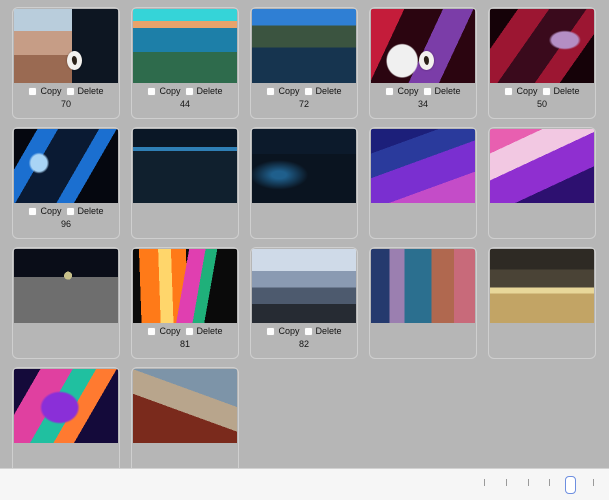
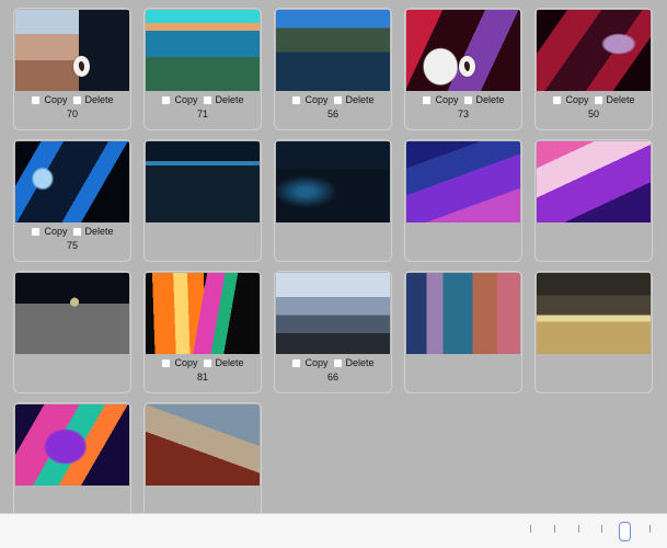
  Copy
  Delete
  70
  Copy
  Delete
- 44
+ 71
  Copy
  Delete
- 72
+ 56
  Copy
  Delete
- 34
+ 73
  Copy
  Delete
  50
  Copy
  Delete
- 96
+ 75
  Copy
  Delete
  81
  Copy
  Delete
- 82
+ 66
